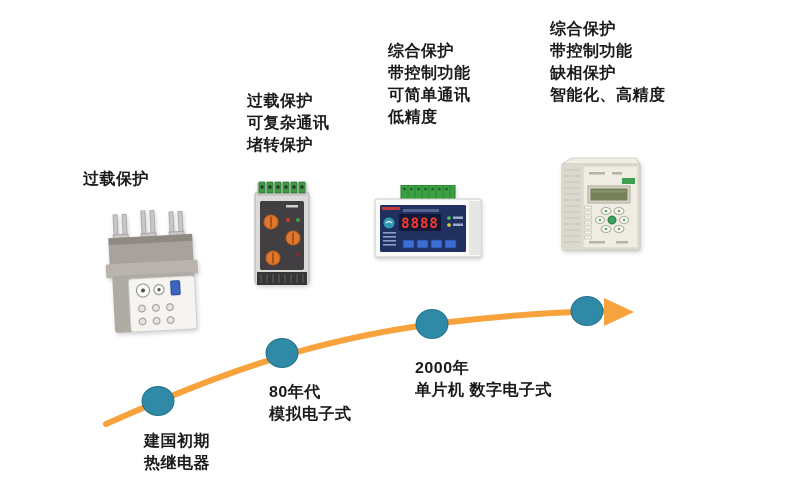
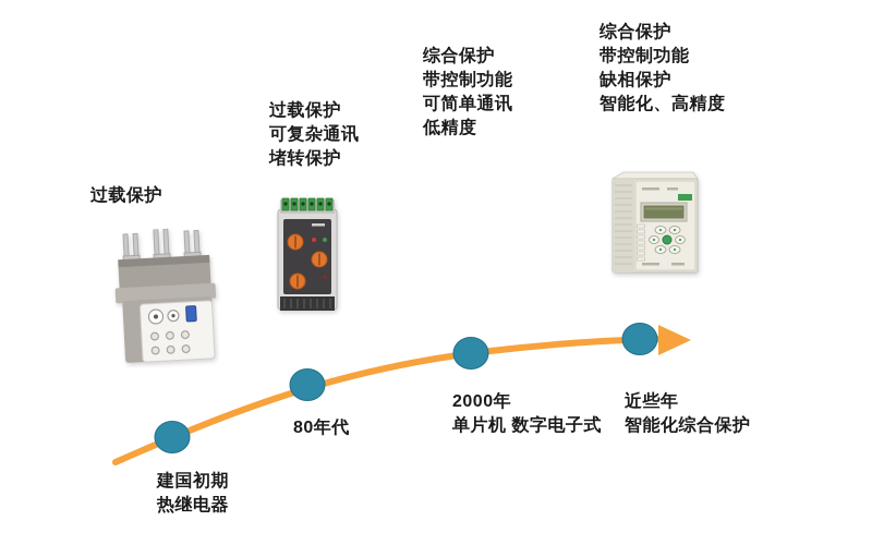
  过载保护
  过载保护
  可复杂通讯
  堵转保护
  综合保护
  带控制功能
  可简单通讯
  低精度
  综合保护
  带控制功能
  缺相保护
  智能化、高精度
- 8888
  建国初期
  热继电器
  80年代
- 模拟电子式
  2000年
  单片机 数字电子式
+ 近些年
+ 智能化综合保护
